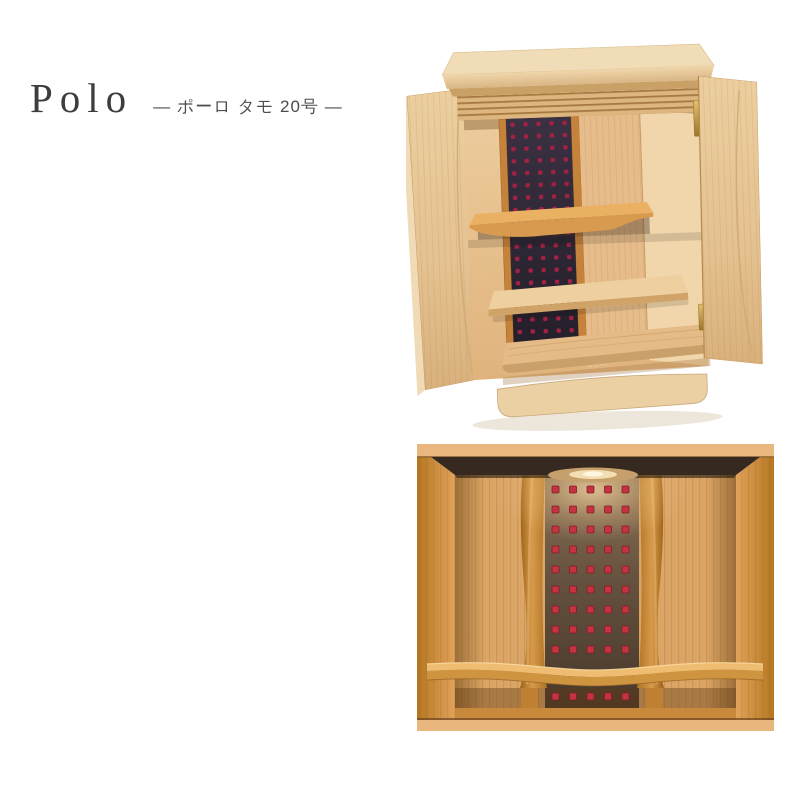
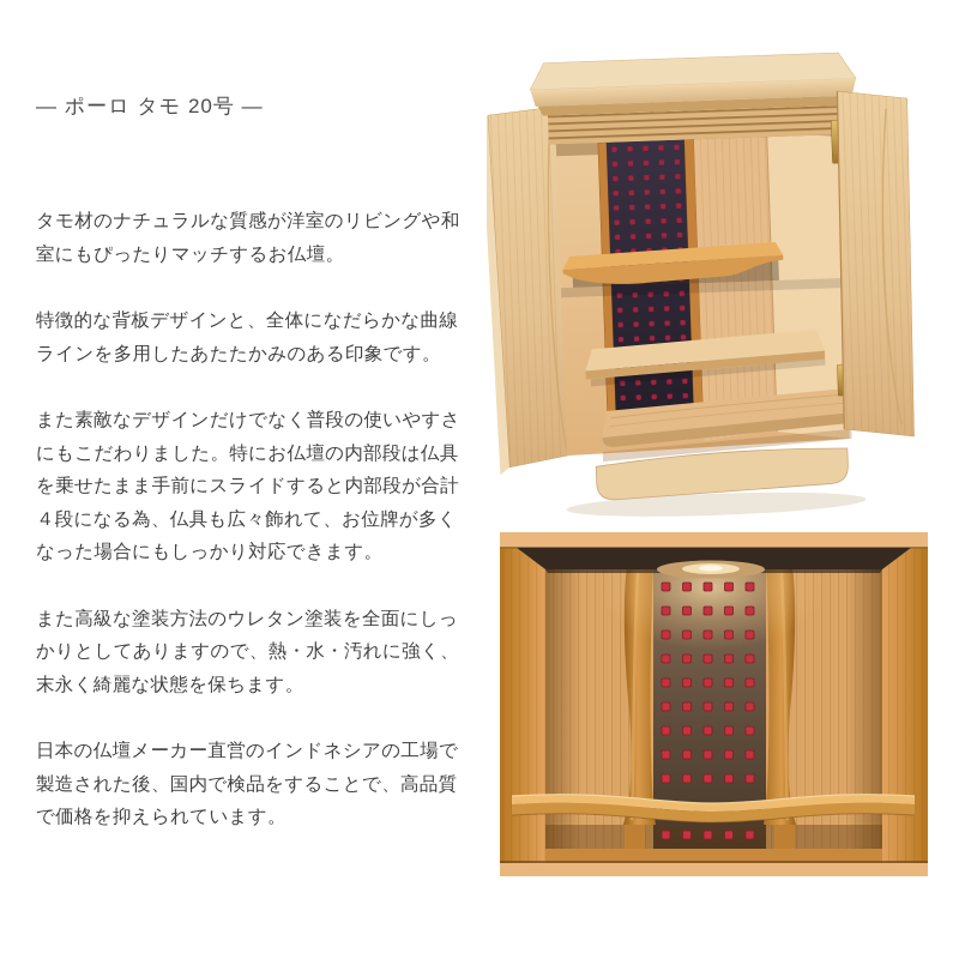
- Polo
  ― ポーロ タモ 20号 ―
+ タモ材のナチュラルな質感が洋室のリビングや和
+ 室にもぴったりマッチするお仏壇。
+ 特徴的な背板デザインと、全体になだらかな曲線
+ ラインを多用したあたたかみのある印象です。
+ また素敵なデザインだけでなく普段の使いやすさ
+ にもこだわりました。特にお仏壇の内部段は仏具
+ を乗せたまま手前にスライドすると内部段が合計
+ ４段になる為、仏具も広々飾れて、お位牌が多く
+ なった場合にもしっかり対応できます。
+ また高級な塗装方法のウレタン塗装を全面にしっ
+ かりとしてありますので、熱・水・汚れに強く、
+ 末永く綺麗な状態を保ちます。
+ 日本の仏壇メーカー直営のインドネシアの工場で
+ 製造された後、国内で検品をすることで、高品質
+ で価格を抑えられています。
